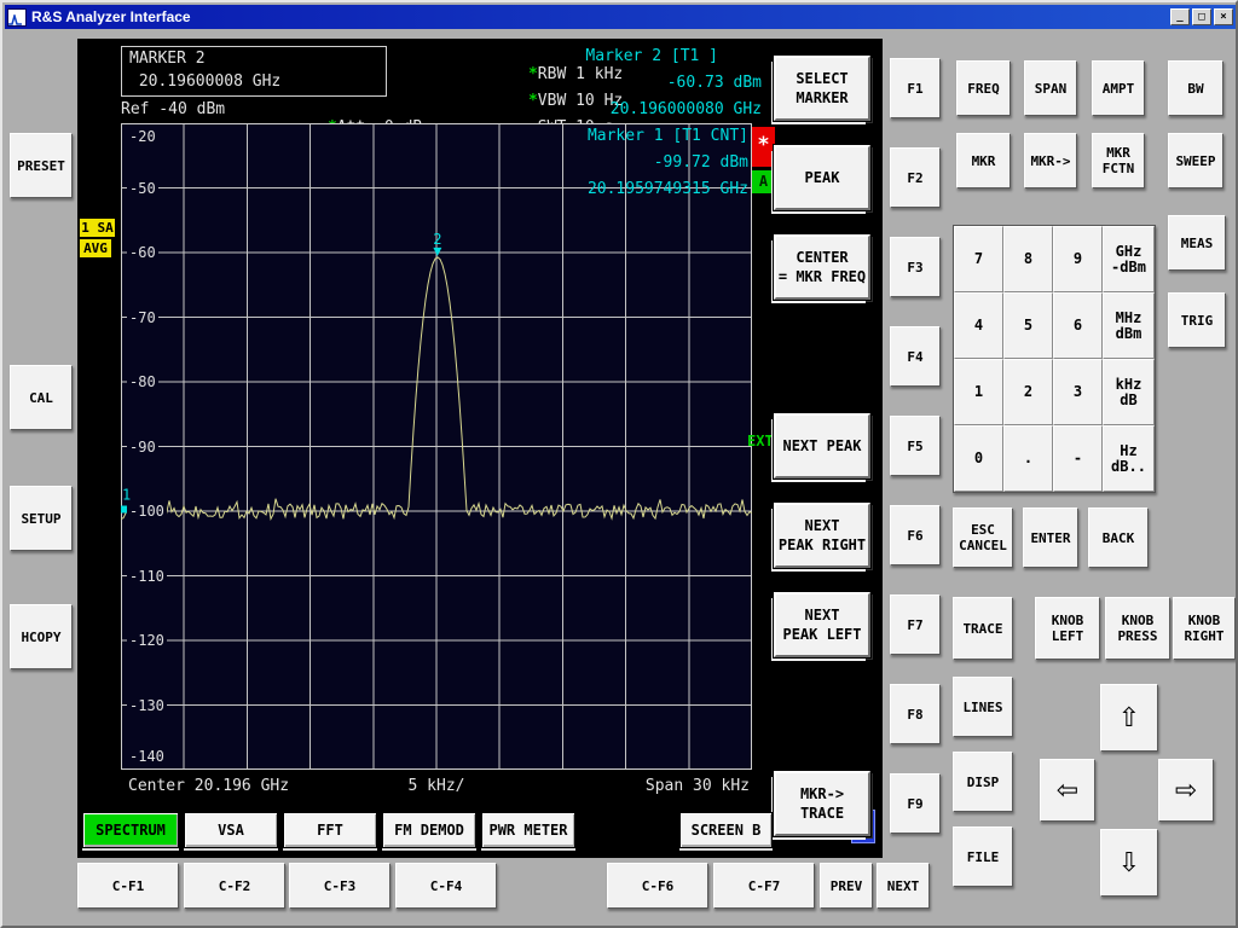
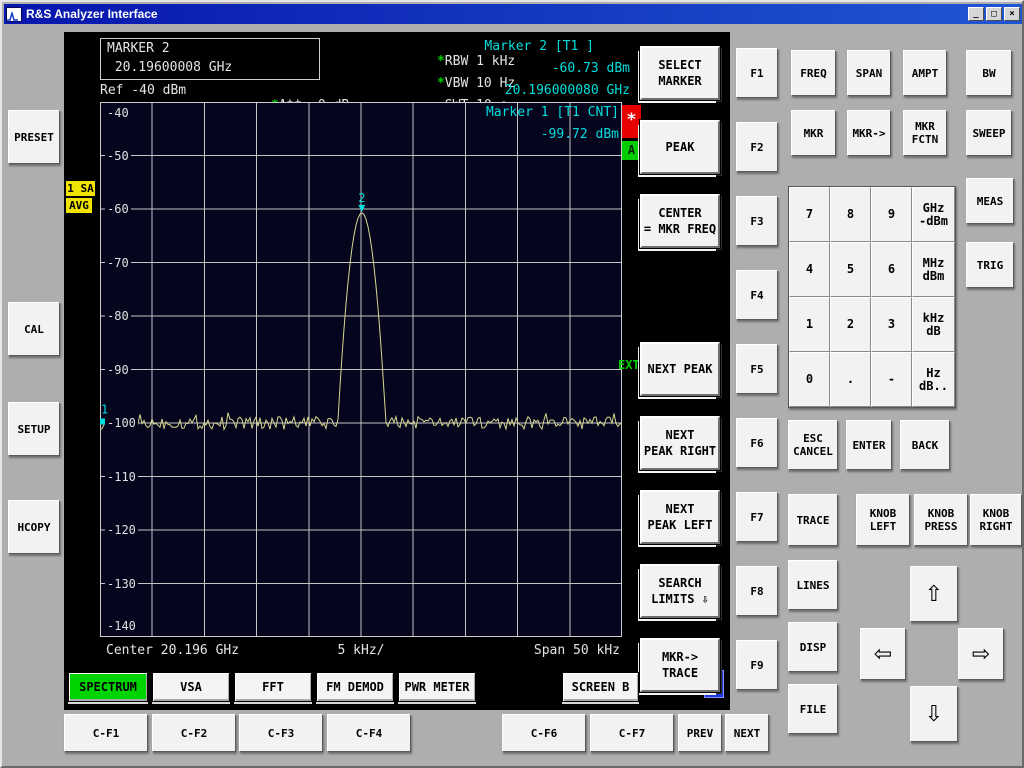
  R&S Analyzer Interface
  _
  □
  ×
  MARKER 2
  20.19600008 GHz
  Ref -40 dBm
  *RBW 1 kHz
  *VBW 10 Hz
  Marker 2 [T1 ]
  -60.73 dBm
  20.196000080 GHz
  1
  2
  Marker 1 [T1 CNT]
  -99.72 dBm
- 20.1959749315 GHz
  1 SA
  AVG
  *
  A
  EXT
  Center 20.196 GHz
  5 kHz/
- Span 30 kHz
+ Span 50 kHz
  7
  8
  9
  GHz
  -dBm
  4
  5
  6
  MHz
  dBm
  1
  2
  3
  kHz
  dB
  0
  .
  -
  Hz
  dB..
  PRESET
  CAL
  SETUP
  HCOPY
  SELECT
  MARKER
  PEAK
  CENTER
  = MKR FREQ
  NEXT PEAK
  NEXT
  PEAK RIGHT
  NEXT
  PEAK LEFT
+ SEARCH
+ LIMITS ⇩
  MKR-> TRACE
  F1
  F2
  F3
  F4
  F5
  F6
  F7
  F8
  F9
  SPECTRUM
  VSA
  FFT
  FM DEMOD
  PWR METER
  SCREEN B
  FREQ
  SPAN
  AMPT
  BW
  MKR
  MKR->
  MKR
  FCTN
  SWEEP
  MEAS
  TRIG
  ESC
  CANCEL
  ENTER
  BACK
  TRACE
  KNOB
  LEFT
  KNOB
  PRESS
  KNOB
  RIGHT
  LINES
  DISP
  FILE
  ⇧
  ⇦
  ⇨
  ⇩
  C-F1
  C-F2
  C-F3
  C-F4
  C-F6
  C-F7
  PREV
  NEXT
- -20
+ -40
  -50
  -60
  -70
  -80
  -90
  -100
  -110
  -120
  -130
  -140
